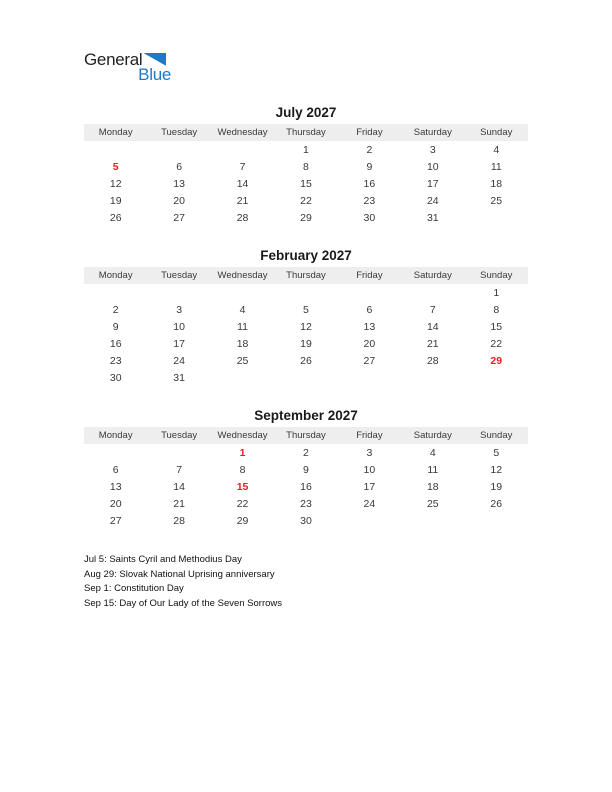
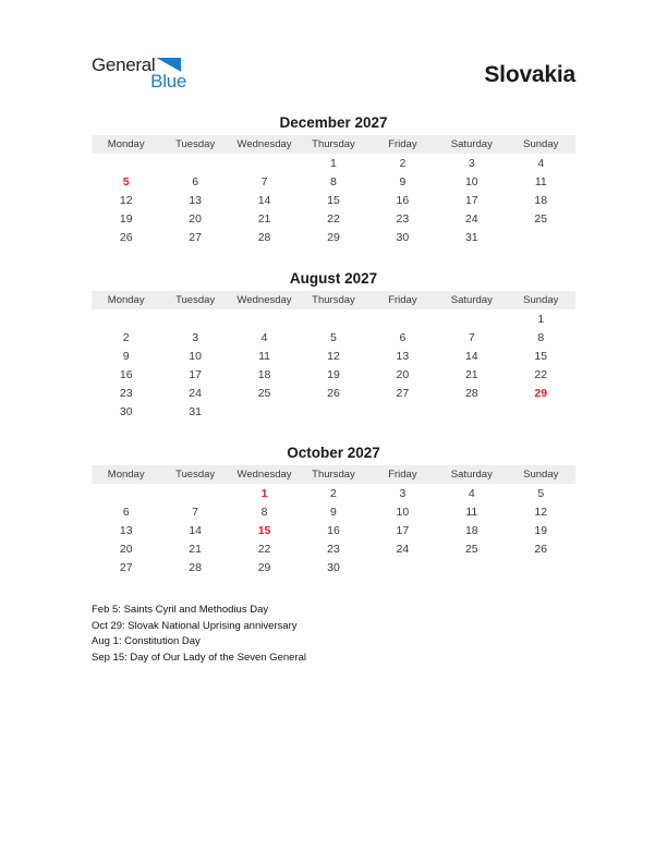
  General
  Blue
+ Slovakia
- July 2027
+ December 2027
  Monday	Tuesday	Wednesday	Thursday	Friday	Saturday	Sunday
  			1	2	3	4
  5	6	7	8	9	10	11
  12	13	14	15	16	17	18
  19	20	21	22	23	24	25
  26	27	28	29	30	31
- February 2027
+ August 2027
  Monday	Tuesday	Wednesday	Thursday	Friday	Saturday	Sunday
  						1
  2	3	4	5	6	7	8
  9	10	11	12	13	14	15
  16	17	18	19	20	21	22
  23	24	25	26	27	28	29
  30	31
- September 2027
+ October 2027
  Monday	Tuesday	Wednesday	Thursday	Friday	Saturday	Sunday
  		1	2	3	4	5
  6	7	8	9	10	11	12
  13	14	15	16	17	18	19
  20	21	22	23	24	25	26
  27	28	29	30
- Jul 5: Saints Cyril and Methodius Day
+ Feb 5: Saints Cyril and Methodius Day
- Aug 29: Slovak National Uprising anniversary
+ Oct 29: Slovak National Uprising anniversary
- Sep 1: Constitution Day
+ Aug 1: Constitution Day
- Sep 15: Day of Our Lady of the Seven Sorrows
+ Sep 15: Day of Our Lady of the Seven General
